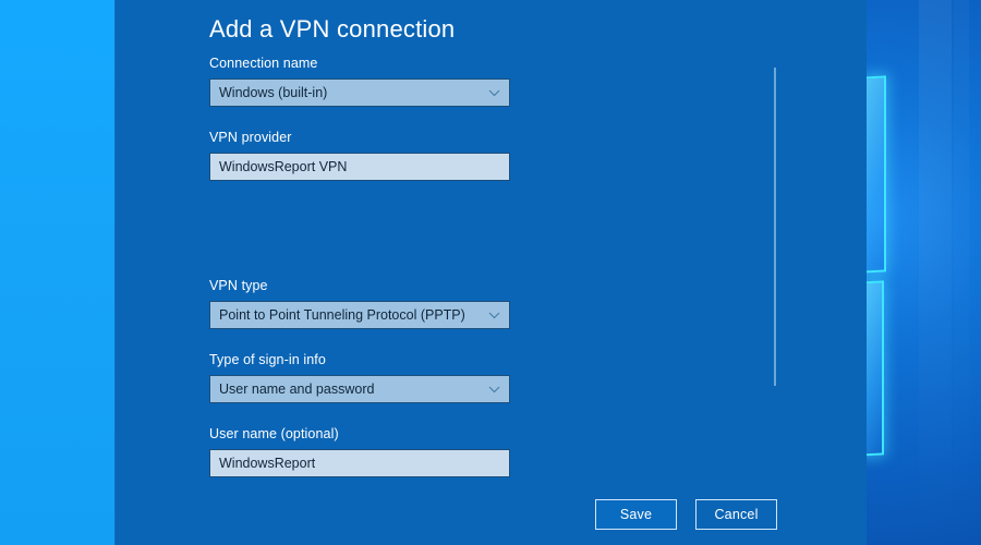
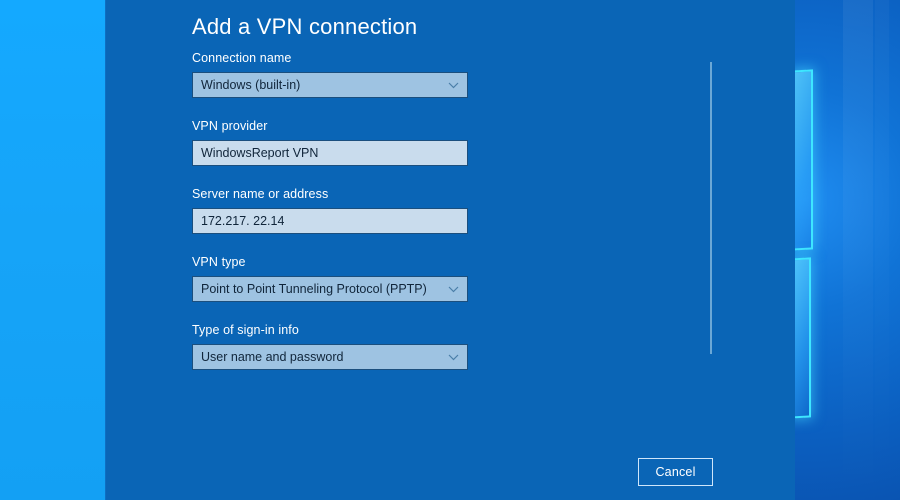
  Add a VPN connection
  Connection name
  Windows (built-in)
  VPN provider
  WindowsReport VPN
+ Server name or address
+ 172.217. 22.14
  VPN type
  Point to Point Tunneling Protocol (PPTP)
  Type of sign-in info
  User name and password
- User name (optional)
- WindowsReport
- Save
  Cancel
